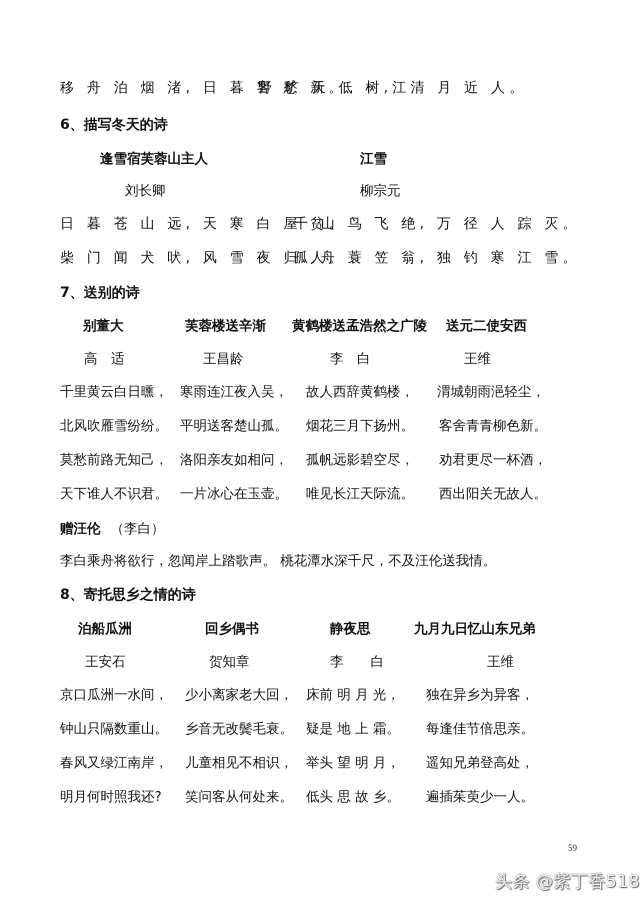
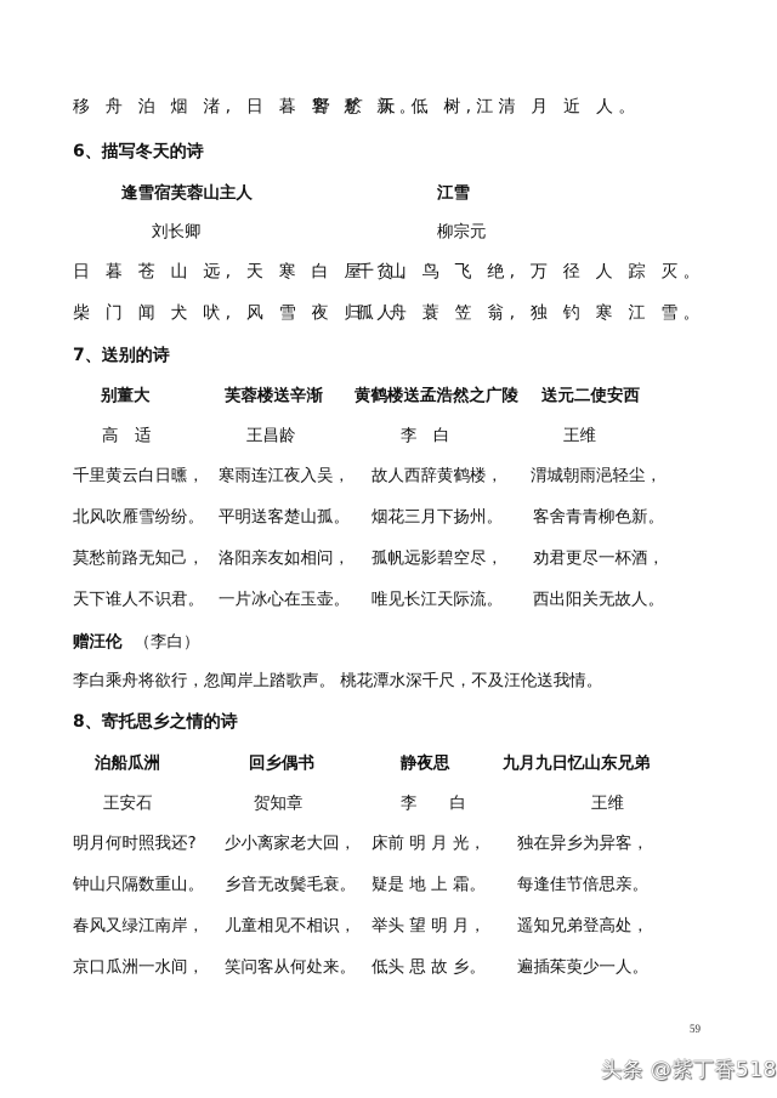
  移 舟 泊 烟 渚, 日 暮 客 愁 新。
  野 旷 天 低 树,江清 月 近 人。
  6、描写冬天的诗
  逢雪宿芙蓉山主人
  刘长卿
  日 暮 苍 山 远, 天 寒 白 屋 贫。
  柴 门 闻 犬 吠, 风 雪 夜 归 人。
  江雪
  柳宗元
  千 山 鸟 飞 绝, 万 径 人 踪 灭。
  孤 舟 蓑 笠 翁, 独 钓 寒 江 雪。
  7、送别的诗
  别董大
  芙蓉楼送辛渐
  黄鹤楼送孟浩然之广陵
  送元二使安西
  高 适
  王昌龄
  李 白
  王维
  千里黄云白日曛，
  北风吹雁雪纷纷。
  莫愁前路无知己，
  天下谁人不识君。
  寒雨连江夜入吴，
  平明送客楚山孤。
  洛阳亲友如相问，
  一片冰心在玉壶。
  故人西辞黄鹤楼，
  烟花三月下扬州。
  孤帆远影碧空尽，
  唯见长江天际流。
  渭城朝雨浥轻尘，
  客舍青青柳色新。
  劝君更尽一杯酒，
  西出阳关无故人。
  赠汪伦 （李白）
  李白乘舟将欲行，忽闻岸上踏歌声。 桃花潭水深千尺，不及汪伦送我情。
  8、寄托思乡之情的诗
  泊船瓜洲
  回乡偶书
  静夜思
  九月九日忆山东兄弟
  王安石
  贺知章
  李 白
  王维
- 京口瓜洲一水间，
+ 明月何时照我还?
  钟山只隔数重山。
  春风又绿江南岸，
- 明月何时照我还?
+ 京口瓜洲一水间，
  少小离家老大回，
  乡音无改鬓毛衰。
  儿童相见不相识，
  笑问客从何处来。
  床前 明 月 光，
  疑是 地 上 霜。
  举头 望 明 月，
  低头 思 故 乡。
  独在异乡为异客，
  每逢佳节倍思亲。
  遥知兄弟登高处，
  遍插茱萸少一人。
  59
  头条 @紫丁香518
